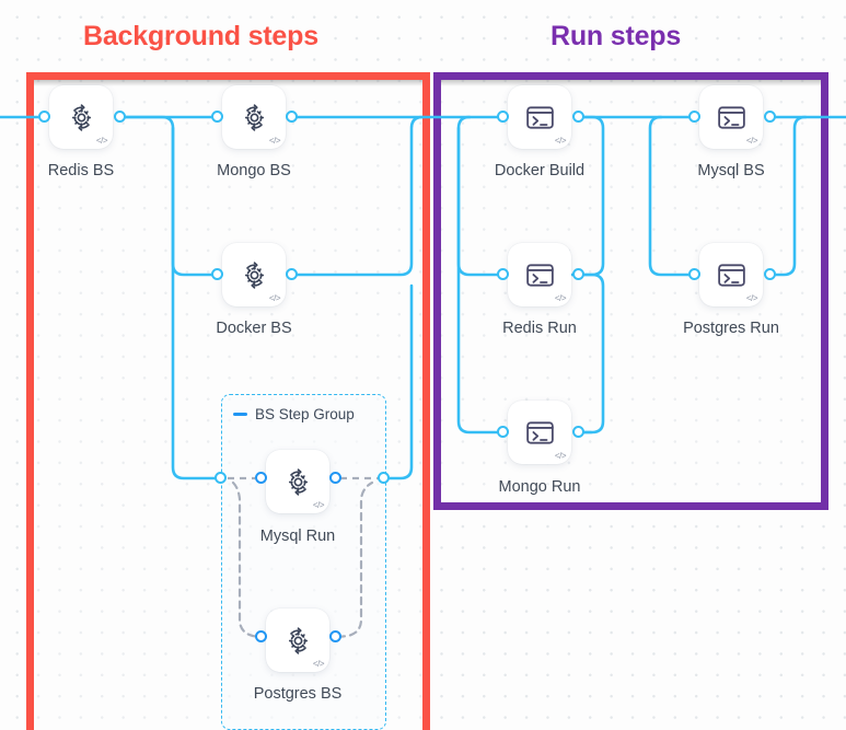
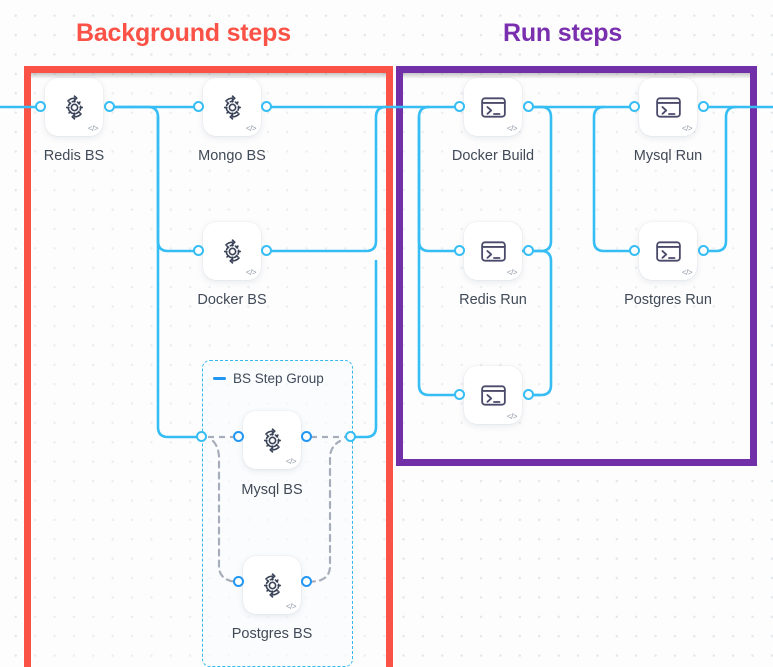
  Background steps
  Run steps
  BS Step Group
  </>
  Redis BS
  </>
  Mongo BS
  </>
  Docker BS
  </>
- Mysql Run
+ Mysql BS
  </>
  Postgres BS
  </>
  Docker Build
  </>
- Mysql BS
+ Mysql Run
  </>
  Redis Run
  </>
  Postgres Run
  </>
- Mongo Run
